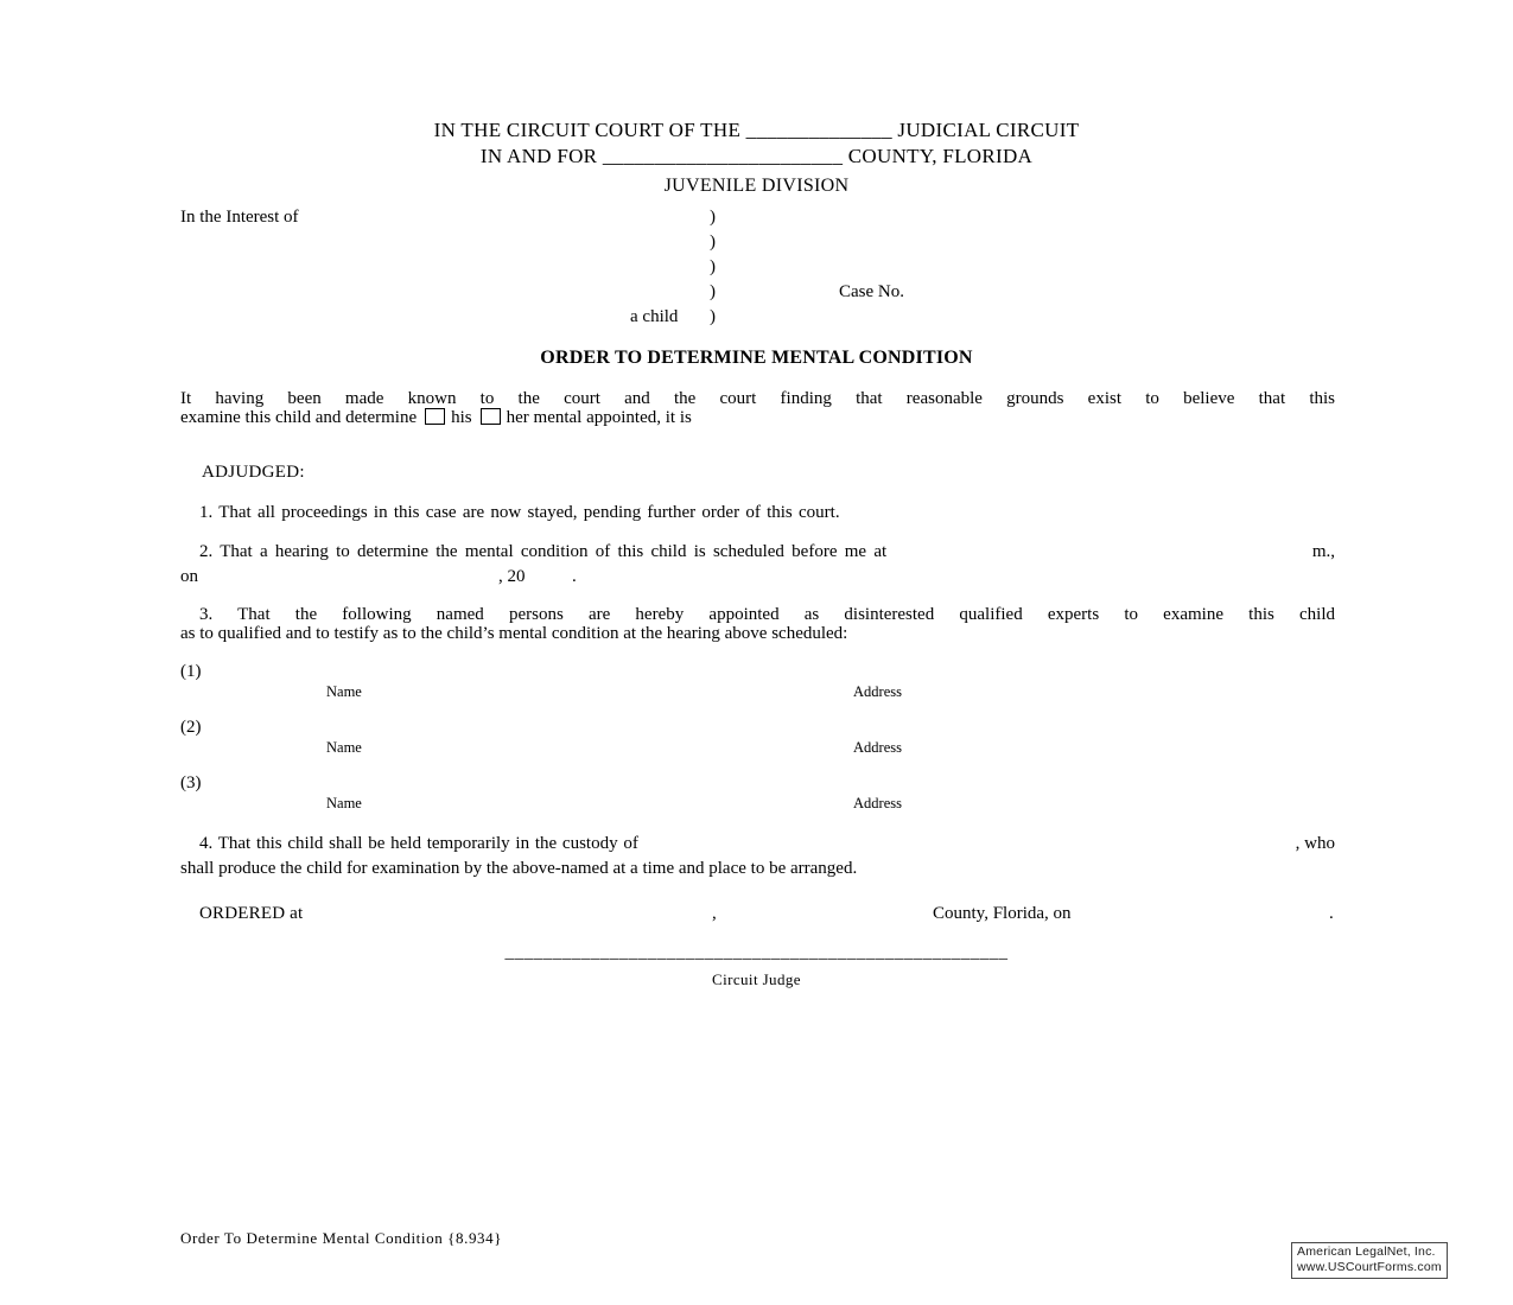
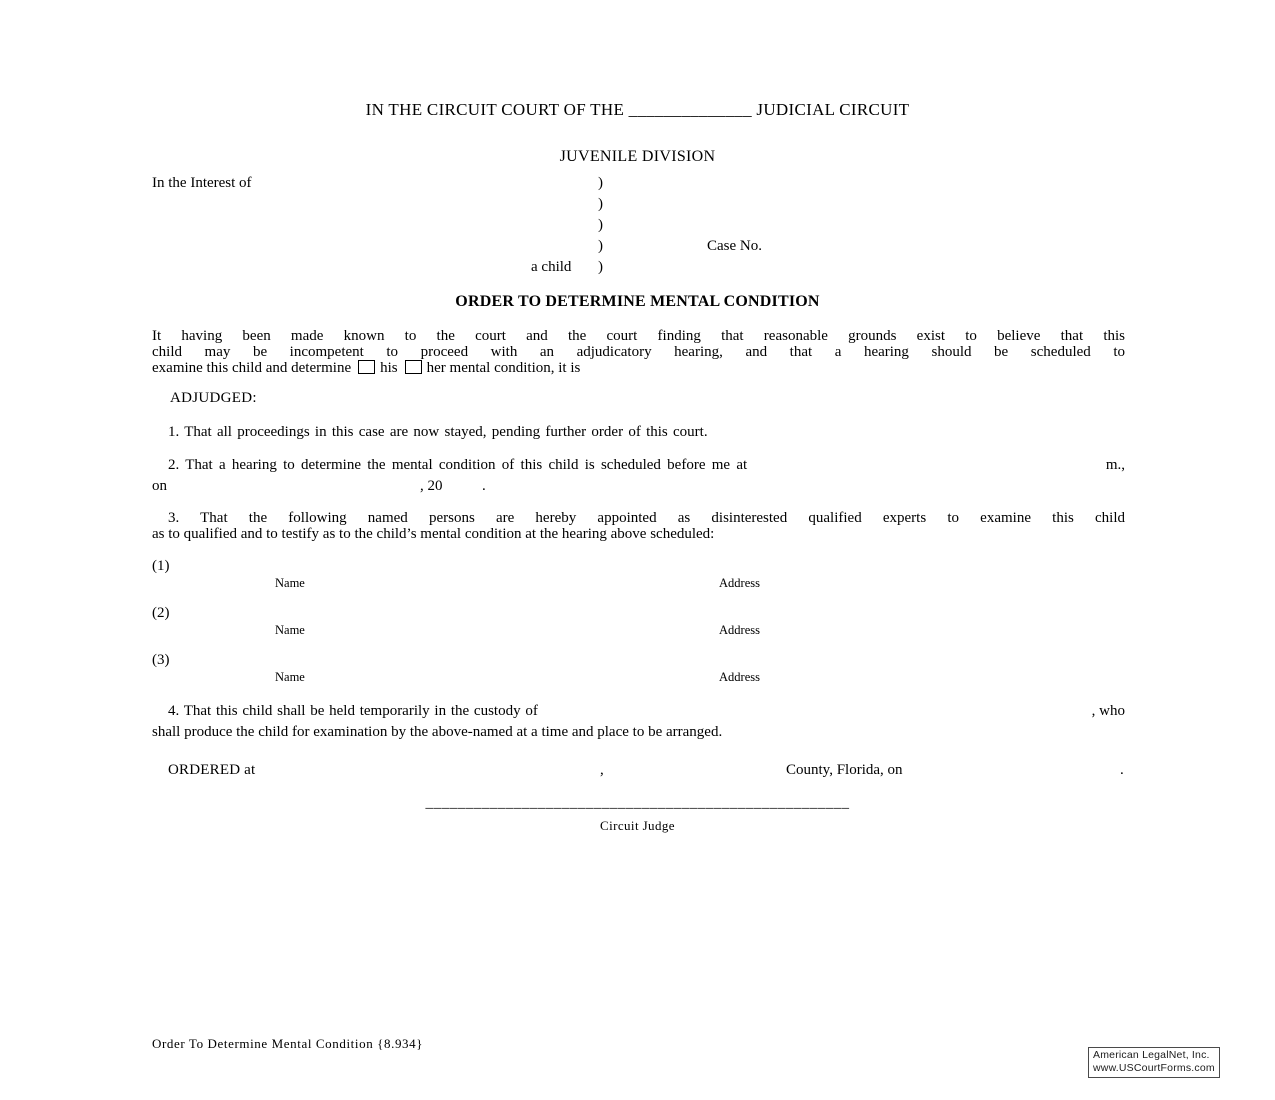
  IN THE CIRCUIT COURT OF THE ______________ JUDICIAL CIRCUIT
- IN AND FOR _______________________ COUNTY, FLORIDA
  JUVENILE DIVISION
  In the Interest of
  )
  )
  )
  )
  Case No.
  a child
  )
  ORDER TO DETERMINE MENTAL CONDITION
  It having been made known to the court and the court finding that reasonable grounds exist to believe that this
+ child may be incompetent to proceed with an adjudicatory hearing, and that a hearing should be scheduled to
- examine this child and determine his her mental appointed, it is
+ examine this child and determine his her mental condition, it is
  ADJUDGED:
  1. That all proceedings in this case are now stayed, pending further order of this court.
  2. That a hearing to determine the mental condition of this child is scheduled before me at
  m.,
  on
  , 20
  .
  3. That the following named persons are hereby appointed as disinterested qualified experts to examine this child
  as to qualified and to testify as to the child’s mental condition at the hearing above scheduled:
  (1)
  Name
  Address
  (2)
  Name
  Address
  (3)
  Name
  Address
  4. That this child shall be held temporarily in the custody of
  , who
  shall produce the child for examination by the above-named at a time and place to be arranged.
  ORDERED at
  ,
  County, Florida, on
  .
  _____________________________________________________
  Circuit Judge
  Order To Determine Mental Condition {8.934}
  American LegalNet, Inc.
  www.USCourtForms.com
